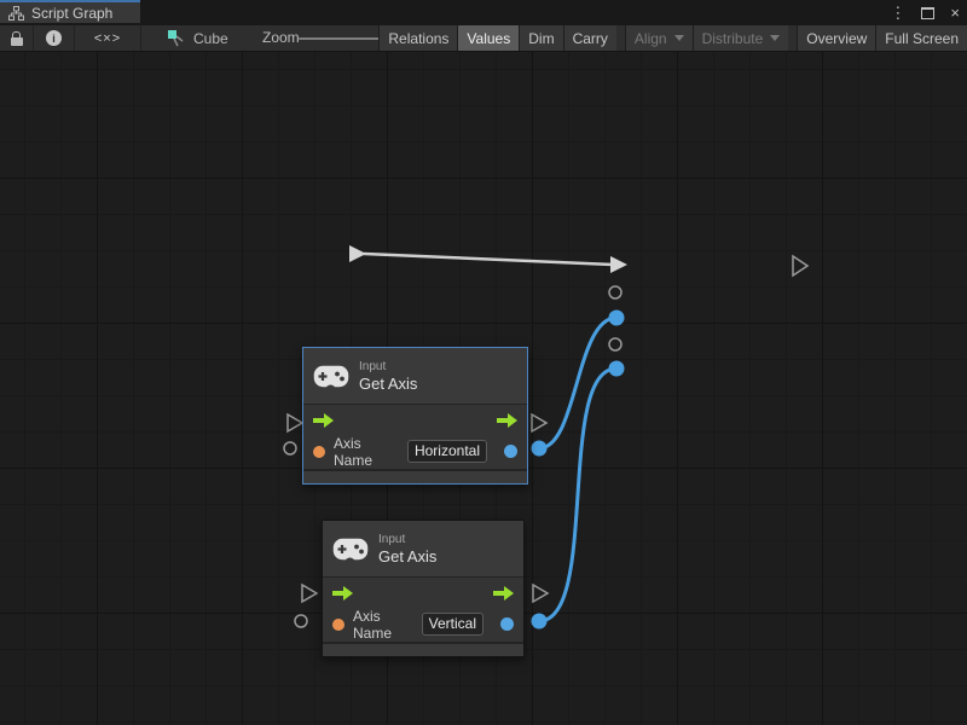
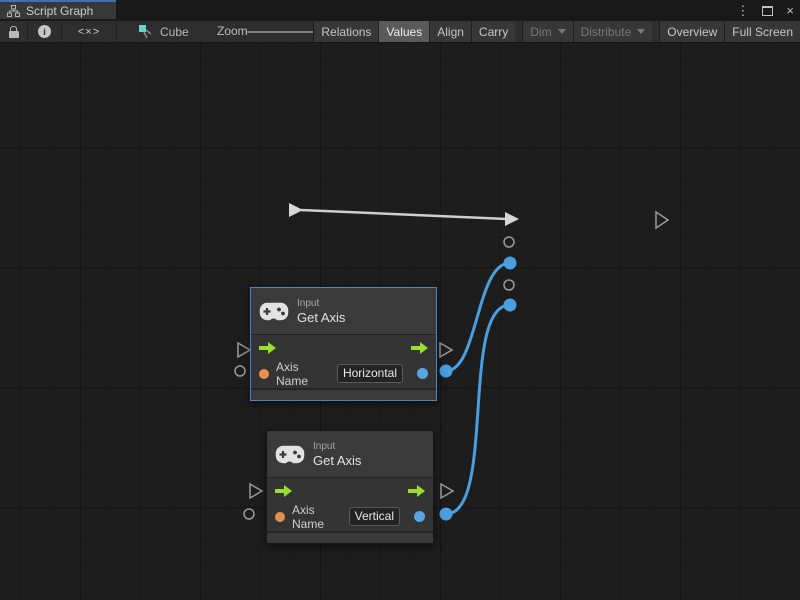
  Script Graph
  ⋮
  ×
  i
  <×>
  Cube
  Zoom
  Relations
  Values
- Dim
+ Align
  Carry
- Align
+ Dim
  Distribute
  Overview
  Full Screen
  Input
  Get Axis
  Axis Name
  Horizontal
  Input
  Get Axis
  Axis Name
  Vertical
